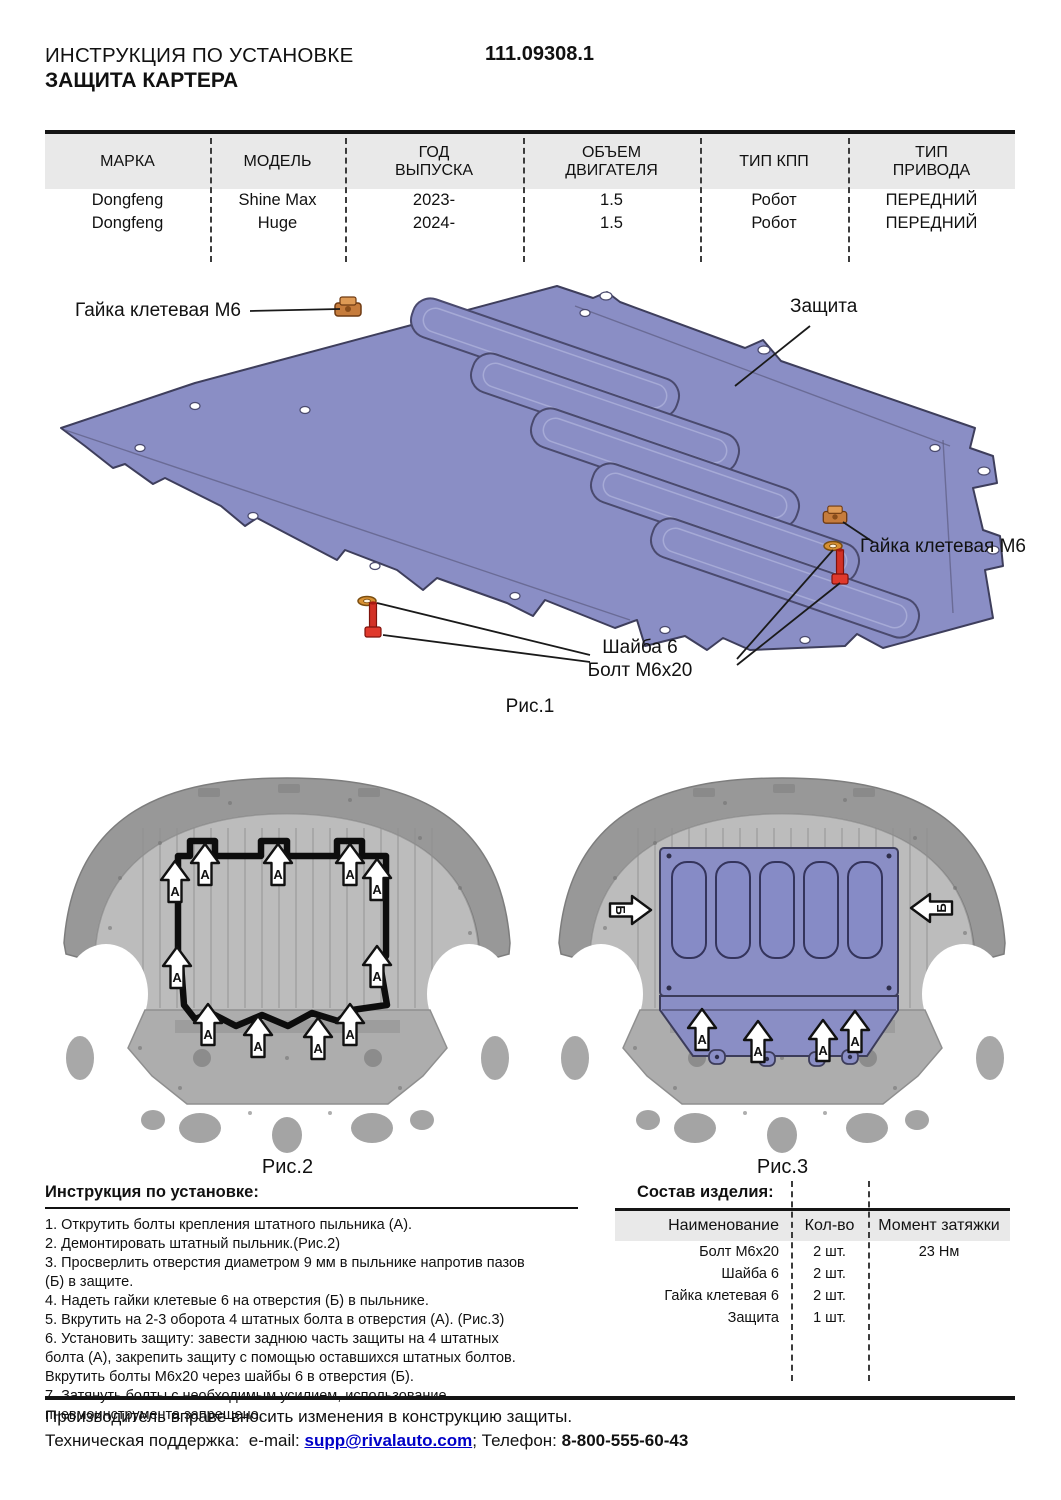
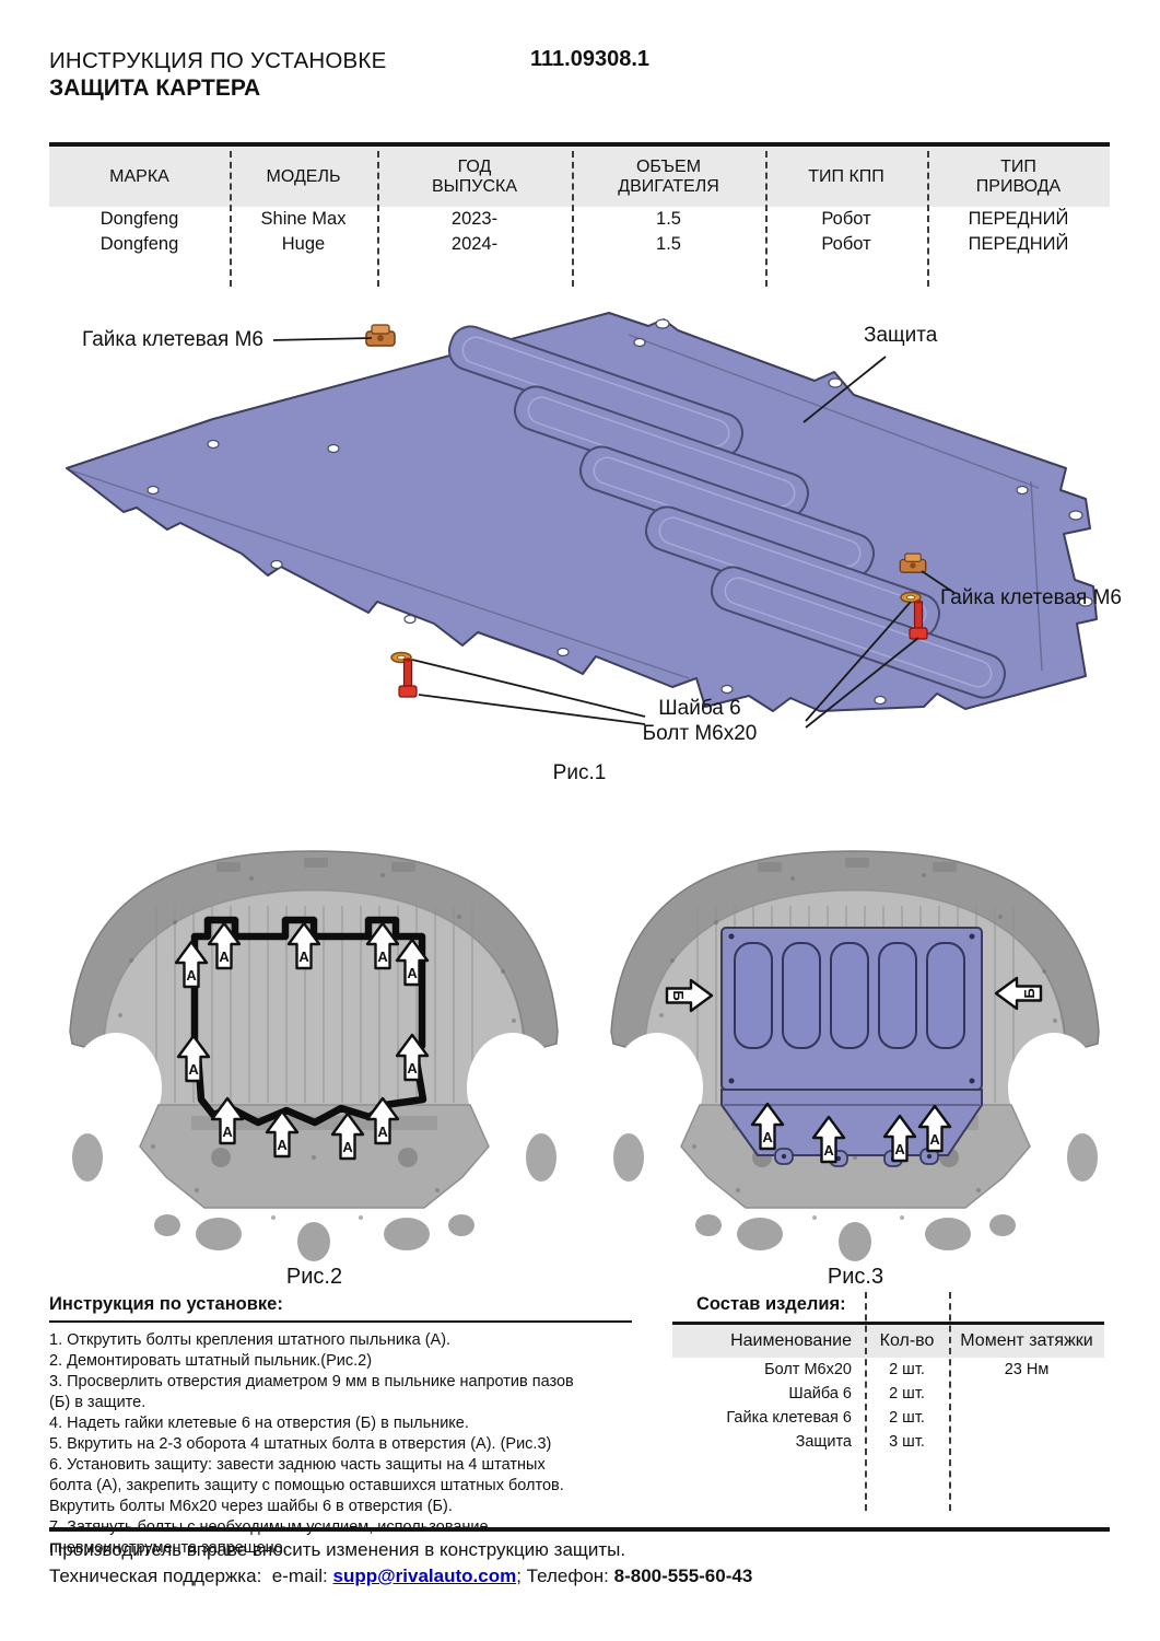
  ИНСТРУКЦИЯ ПО УСТАНОВКЕ
  111.09308.1
  ЗАЩИТА КАРТЕРА
  МАРКА
  МОДЕЛЬ
  ГОД
  ВЫПУСКА
  ОБЪЕМ
  ДВИГАТЕЛЯ
  ТИП КПП
  ТИП
  ПРИВОДА
  Dongfeng
  Shine Max
  2023-
  1.5
  Робот
  ПЕРЕДНИЙ
  Dongfeng
  Huge
  2024-
  1.5
  Робот
  ПЕРЕДНИЙ
  Гайка клетевая М6
  Защита
  Гайка клетевая М6
  Шайба 6
  Болт М6х20
  Рис.1
  А
  А
  А
  А
  А
  А
  А
  А
  А
  А
  А
  Рис.2
  А
  А
  А
  А
  Рис.3
  Инструкция по установке:
  1. Открутить болты крепления штатного пыльника (А).
  2. Демонтировать штатный пыльник.(Рис.2)
  3. Просверлить отверстия диаметром 9 мм в пыльнике напротив пазов (Б) в защите.
  4. Надеть гайки клетевые 6 на отверстия (Б) в пыльнике.
  5. Вкрутить на 2-3 оборота 4 штатных болта в отверстия (А). (Рис.3)
  6. Установить защиту: завести заднюю часть защиты на 4 штатных болта (А), закрепить защиту с помощью оставшихся штатных болтов. Вкрутить болты М6х20 через шайбы 6 в отверстия (Б).
  Состав изделия:
  Наименование
  Кол-во
  Момент затяжки
  Болт М6х20
  2 шт.
  23 Нм
  Шайба 6
  2 шт.
  Гайка клетевая 6
  2 шт.
  Защита
- 1 шт.
+ 3 шт.
  Производитель вправе вносить изменения в конструкцию защиты.
  Техническая поддержка: e-mail: supp@rivalauto.com; Телефон: 8-800-555-60-43
